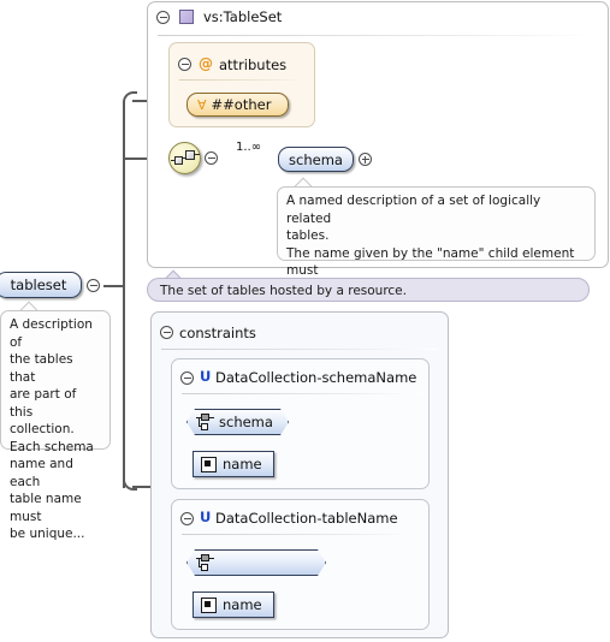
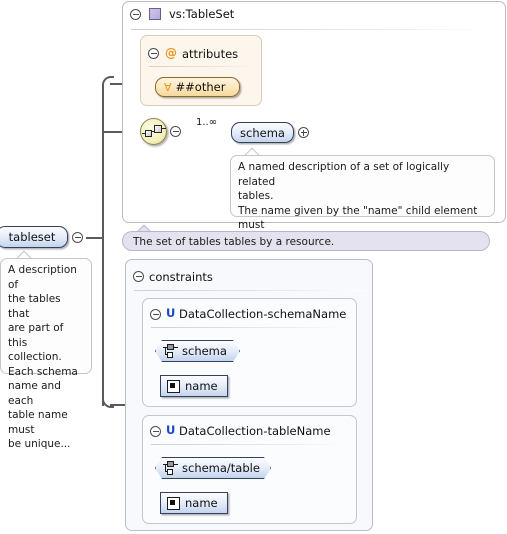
  tableset
  A description of
  the tables that
  are part of this
  collection.
  Each schema
  name and each
  table name must
  be unique...
  vs:TableSet
  @
  attributes
  ∀
  ##other
  1..∞
  schema
  A named description of a set of logically related
  tables.
  The name given by the "name" child element must
- The set of tables hosted by a resource.
+ The set of tables tables by a resource.
  constraints
  U
  DataCollection-schemaName
  schema
  name
  U
  DataCollection-tableName
+ schema/table
  name
